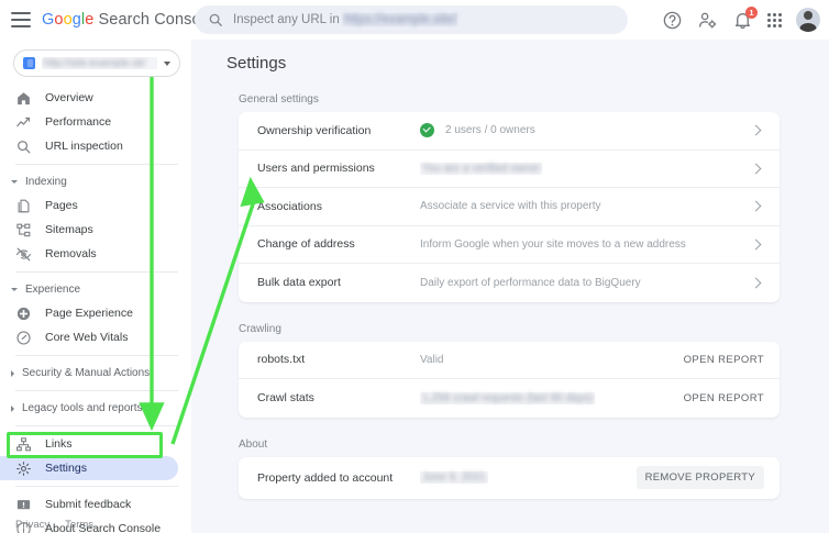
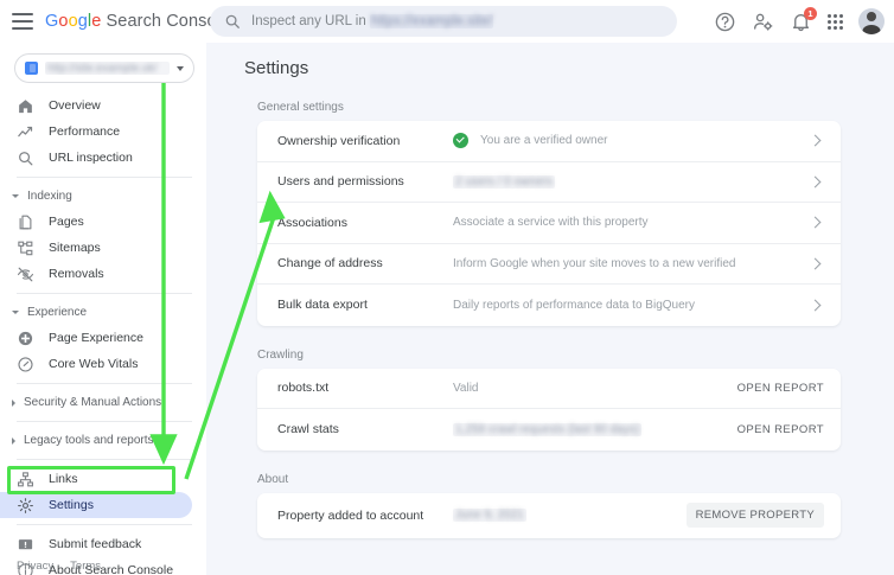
  Google Search Cons
  Inspect any URL in https://example.site/
  1
  http://site.example.uk/
  Overview
  Performance
  URL inspection
  Indexing
  Pages
  Sitemaps
  Removals
  Experience
  Page Experience
  Core Web Vitals
  Security & Manual Actions
  Legacy tools and reports
  Links
  Settings
  Submit feedback
  About Search Console
  Privacy
  Terms
  Settings
  General settings
  Ownership verification
- 2 users / 0 owners
+ You are a verified owner
  Users and permissions
- You are a verified owner
+ 2 users / 0 owners
  Associations
  Associate a service with this property
  Change of address
- Inform Google when your site moves to a new address
+ Inform Google when your site moves to a new verified
  Bulk data export
- Daily export of performance data to BigQuery
+ Daily reports of performance data to BigQuery
  Crawling
  robots.txt
  Valid
  OPEN REPORT
  Crawl stats
  1,258 crawl requests (last 90 days)
  OPEN REPORT
  About
  Property added to account
  June 9, 2021
  REMOVE PROPERTY
